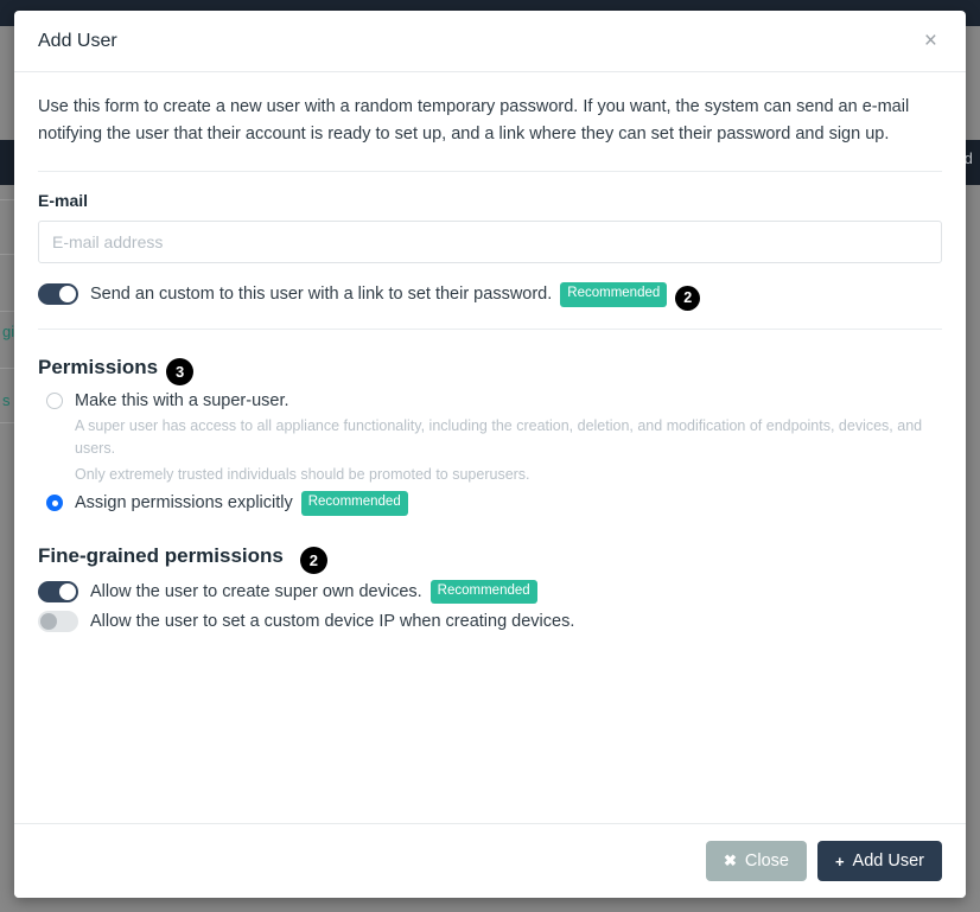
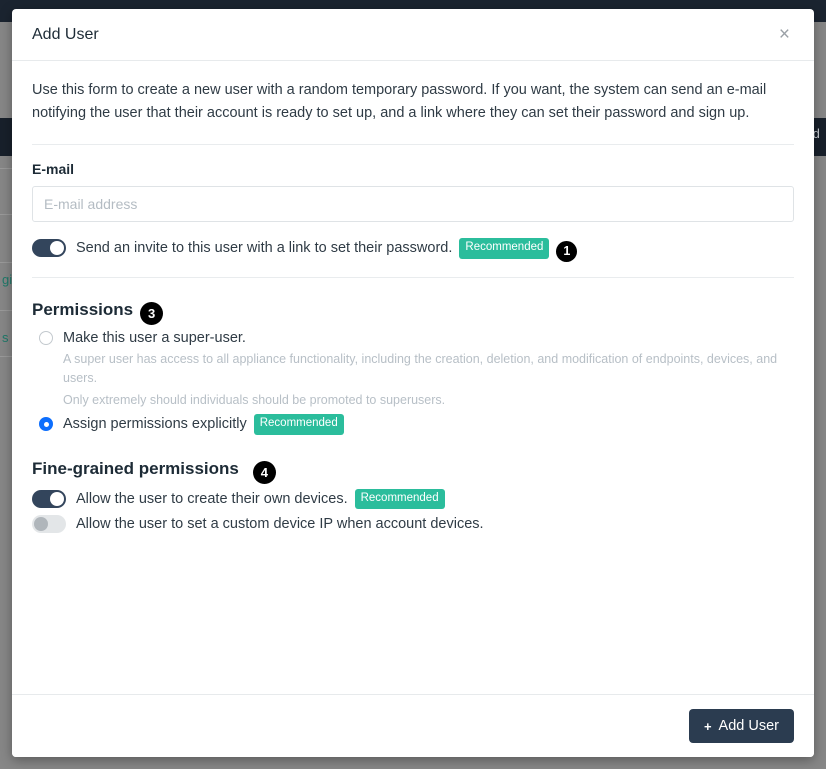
  d
  gi
  s
  Add User
  ×
  Use this form to create a new user with a random temporary password. If you want, the system can send an e-mail notifying the user that their account is ready to set up, and a link where they can set their password and sign up.
  E-mail
  E-mail address
- Send an custom to this user with a link to set their password.
+ Send an invite to this user with a link to set their password.
  Recommended
- 2
+ 1
  Permissions 3
- Make this with a super-user.
+ Make this user a super-user.
  A super user has access to all appliance functionality, including the creation, deletion, and modification of endpoints, devices, and users.
- Only extremely trusted individuals should be promoted to superusers.
+ Only extremely should individuals should be promoted to superusers.
  Assign permissions explicitly
  Recommended
- Fine-grained permissions 2
+ Fine-grained permissions 4
- Allow the user to create super own devices.
+ Allow the user to create their own devices.
  Recommended
- Allow the user to set a custom device IP when creating devices.
+ Allow the user to set a custom device IP when account devices.
- ✖
- Close
  +
  Add User
